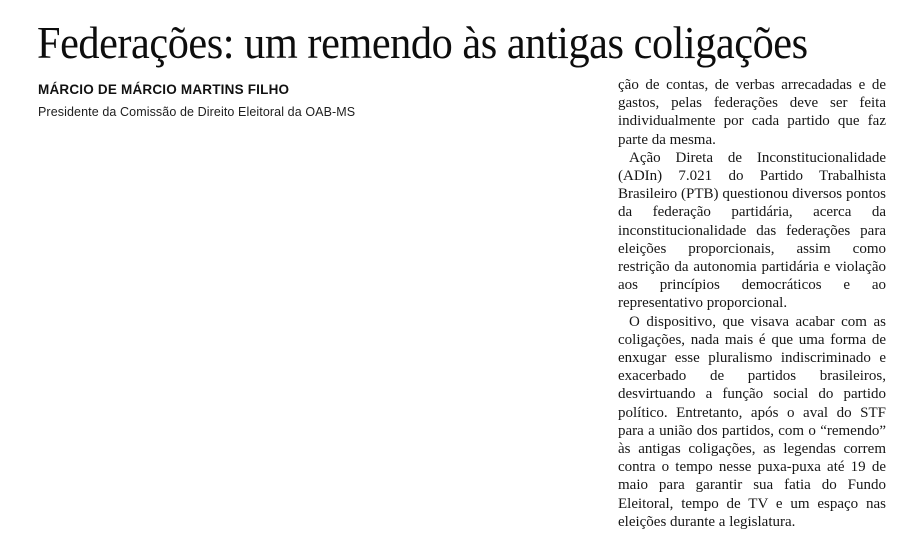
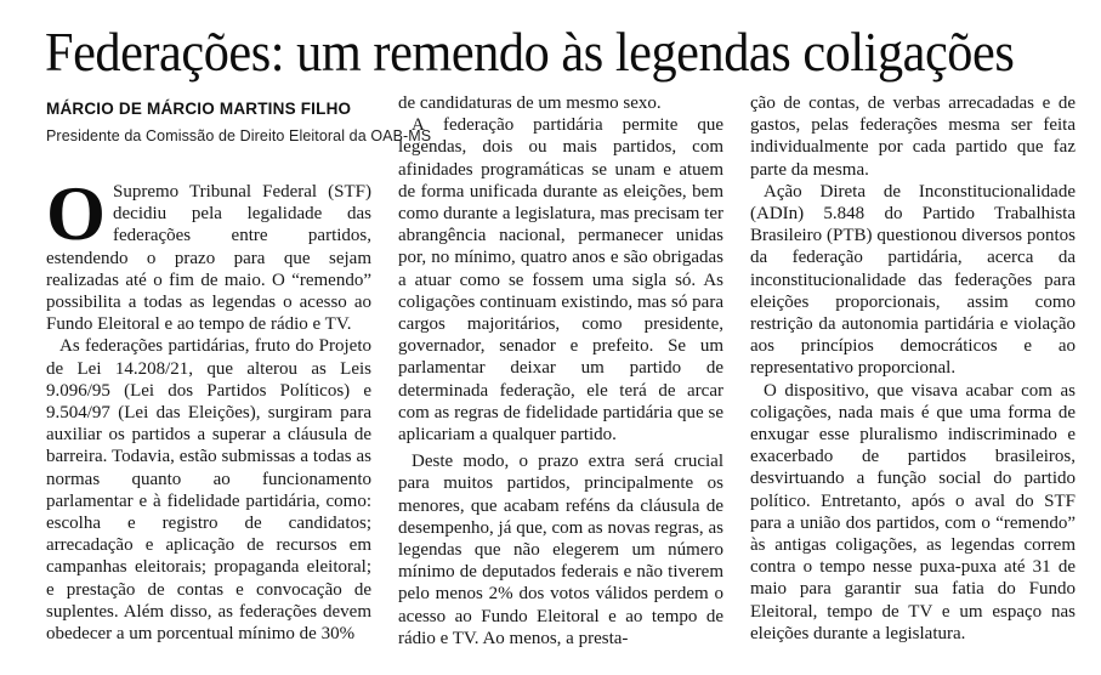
- Federações: um remendo às antigas coligações
+ Federações: um remendo às legendas coligações
  MÁRCIO DE MÁRCIO MARTINS FILHO
  Presidente da Comissão de Direito Eleitoral da OAB-MS
+ O
+ Supremo Tribunal Federal (STF) decidiu pela legalidade das federações entre partidos, estendendo o prazo para que sejam realizadas até o fim de maio. O “remendo” possibilita a todas as legendas o acesso ao Fundo Eleitoral e ao tempo de rádio e TV.
+ As federações partidárias, fruto do Projeto de Lei 14.208/21, que alterou as Leis 9.096/95 (Lei dos Partidos Políticos) e 9.504/97 (Lei das Eleições), surgiram para auxiliar os partidos a superar a cláusula de barreira. Todavia, estão submissas a todas as normas quanto ao funcionamento parlamentar e à fidelidade partidária, como: escolha e registro de candidatos; arrecadação e aplicação de recursos em campanhas eleitorais; propaganda eleitoral; e prestação de contas e convocação de suplentes. Além disso, as federações devem obedecer a um porcentual mínimo de 30%
+ de candidaturas de um mesmo sexo.
+ A federação partidária permite que legendas, dois ou mais partidos, com afinidades programáticas se unam e atuem de forma unificada durante as eleições, bem como durante a legislatura, mas precisam ter abrangência nacional, permanecer unidas por, no mínimo, quatro anos e são obrigadas a atuar como se fossem uma sigla só. As coligações continuam existindo, mas só para cargos majoritários, como presidente, governador, senador e prefeito. Se um parlamentar deixar um partido de determinada federação, ele terá de arcar com as regras de fidelidade partidária que se aplicariam a qualquer partido.
+ Deste modo, o prazo extra será crucial para muitos partidos, principalmente os menores, que acabam reféns da cláusula de desempenho, já que, com as novas regras, as legendas que não elegerem um número mínimo de deputados federais e não tiverem pelo menos 2% dos votos válidos perdem o acesso ao Fundo Eleitoral e ao tempo de rádio e TV. Ao menos, a presta-
- ção de contas, de verbas arrecadadas e de gastos, pelas federações deve ser feita individualmente por cada partido que faz parte da mesma.
+ ção de contas, de verbas arrecadadas e de gastos, pelas federações mesma ser feita individualmente por cada partido que faz parte da mesma.
- Ação Direta de Inconstitucionalidade (ADIn) 7.021 do Partido Trabalhista Brasileiro (PTB) questionou diversos pontos da federação partidária, acerca da inconstitucionalidade das federações para eleições proporcionais, assim como restrição da autonomia partidária e violação aos princípios democráticos e ao representativo proporcional.
+ Ação Direta de Inconstitucionalidade (ADIn) 5.848 do Partido Trabalhista Brasileiro (PTB) questionou diversos pontos da federação partidária, acerca da inconstitucionalidade das federações para eleições proporcionais, assim como restrição da autonomia partidária e violação aos princípios democráticos e ao representativo proporcional.
- O dispositivo, que visava acabar com as coligações, nada mais é que uma forma de enxugar esse pluralismo indiscriminado e exacerbado de partidos brasileiros, desvirtuando a função social do partido político. Entretanto, após o aval do STF para a união dos partidos, com o “remendo” às antigas coligações, as legendas correm contra o tempo nesse puxa-puxa até 19 de maio para garantir sua fatia do Fundo Eleitoral, tempo de TV e um espaço nas eleições durante a legislatura.
+ O dispositivo, que visava acabar com as coligações, nada mais é que uma forma de enxugar esse pluralismo indiscriminado e exacerbado de partidos brasileiros, desvirtuando a função social do partido político. Entretanto, após o aval do STF para a união dos partidos, com o “remendo” às antigas coligações, as legendas correm contra o tempo nesse puxa-puxa até 31 de maio para garantir sua fatia do Fundo Eleitoral, tempo de TV e um espaço nas eleições durante a legislatura.
